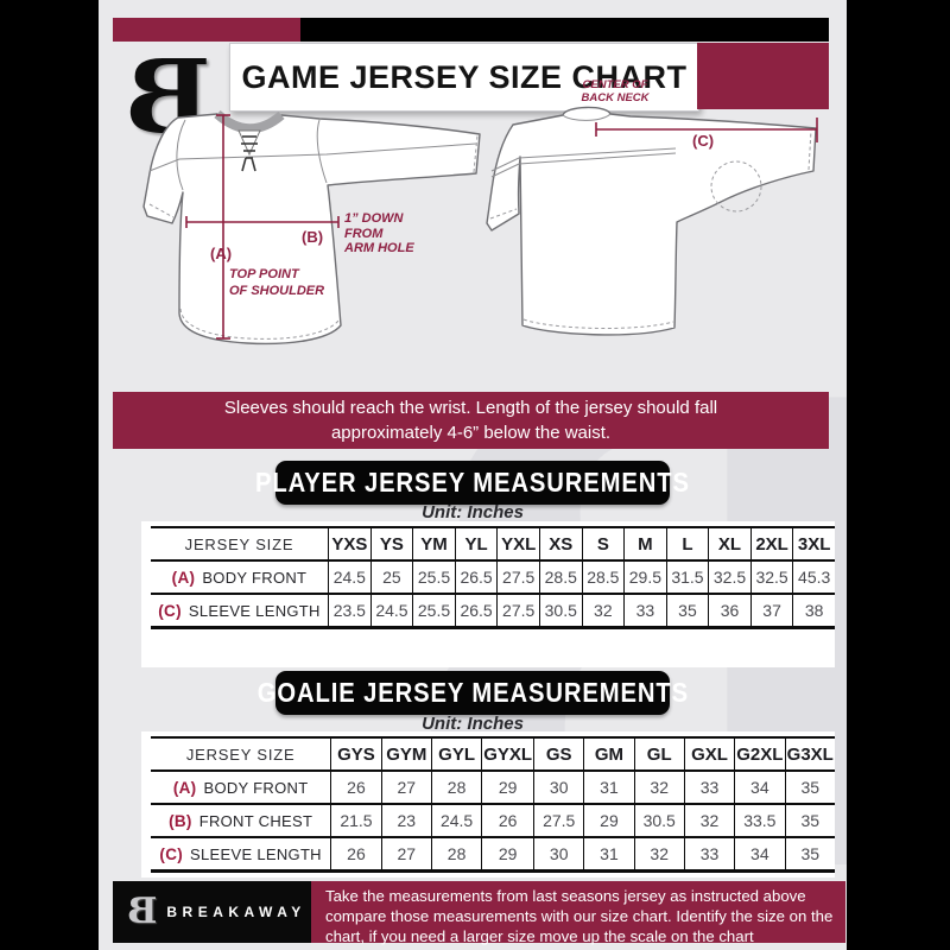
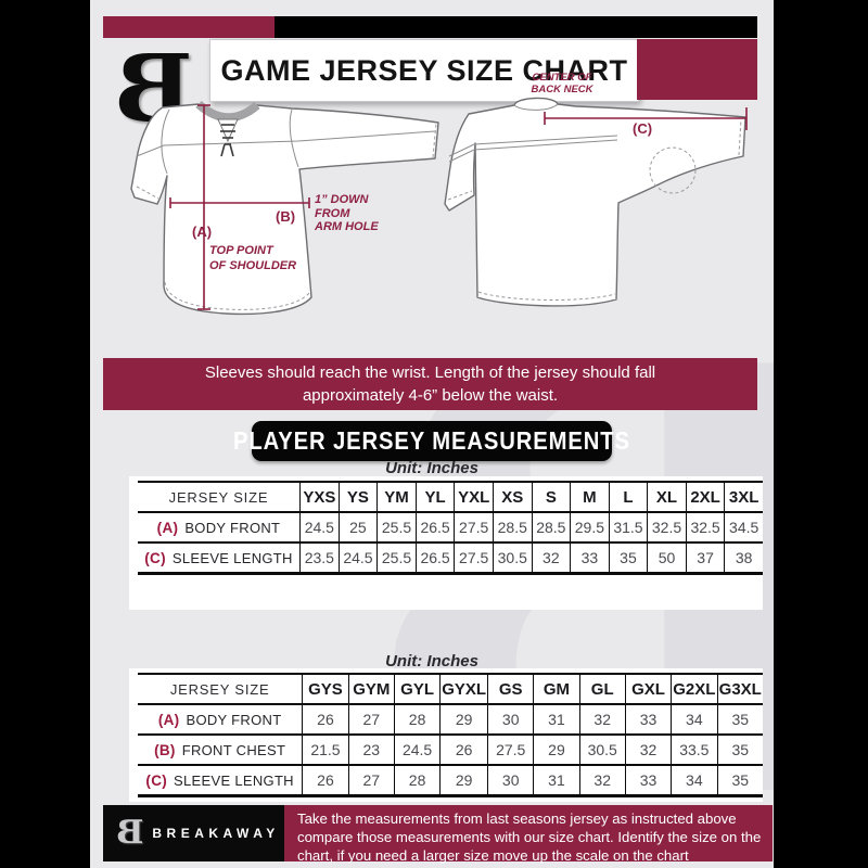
  GAME JERSEY SIZE CHART
  CENTER OF
  BACK NECK
  (A)
  TOP POINT
  OF SHOULDER
  (B)
  1” DOWN
  FROM
  ARM HOLE
  (C)
  Sleeves should reach the wrist. Length of the jersey should fall
  approximately 4-6” below the waist.
  PLAYER JERSEY MEASUREMENTS
  Unit: Inches
  JERSEY SIZE	YXS	YS	YM	YL	YXL	XS	S	M	L	XL	2XL	3XL
- (A) BODY FRONT	24.5	25	25.5	26.5	27.5	28.5	28.5	29.5	31.5	32.5	32.5	45.3
+ (A) BODY FRONT	24.5	25	25.5	26.5	27.5	28.5	28.5	29.5	31.5	32.5	32.5	34.5
- (C) SLEEVE LENGTH	23.5	24.5	25.5	26.5	27.5	30.5	32	33	35	36	37	38
+ (C) SLEEVE LENGTH	23.5	24.5	25.5	26.5	27.5	30.5	32	33	35	50	37	38
- GOALIE JERSEY MEASUREMENTS
  Unit: Inches
  JERSEY SIZE	GYS	GYM	GYL	GYXL	GS	GM	GL	GXL	G2XL	G3XL
  (A) BODY FRONT	26	27	28	29	30	31	32	33	34	35
  (B) FRONT CHEST	21.5	23	24.5	26	27.5	29	30.5	32	33.5	35
  (C) SLEEVE LENGTH	26	27	28	29	30	31	32	33	34	35
  BREAKAWAY
  Take the measurements from last seasons jersey as instructed above compare those measurements with our size chart. Identify the size on the chart, if you need a larger size move up the scale on the chart
